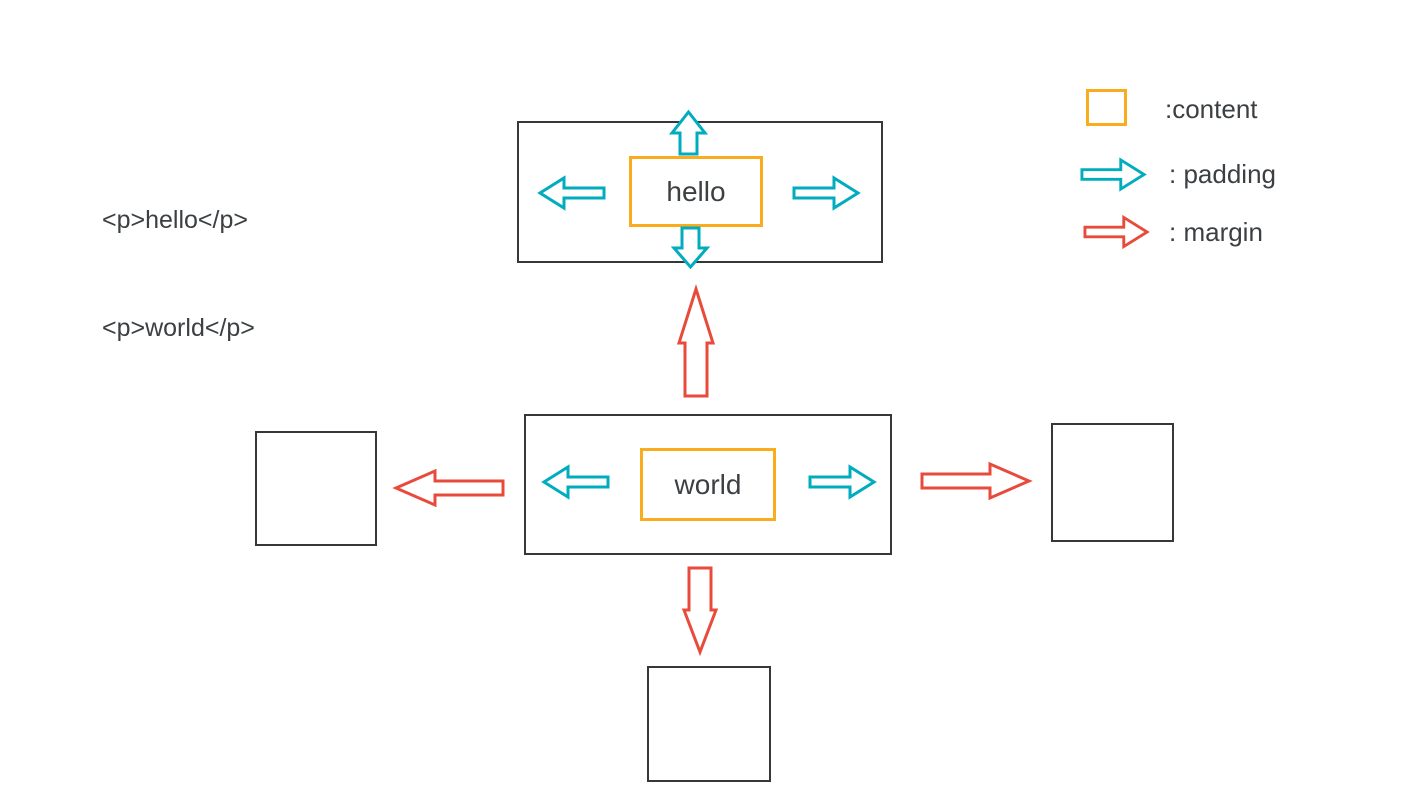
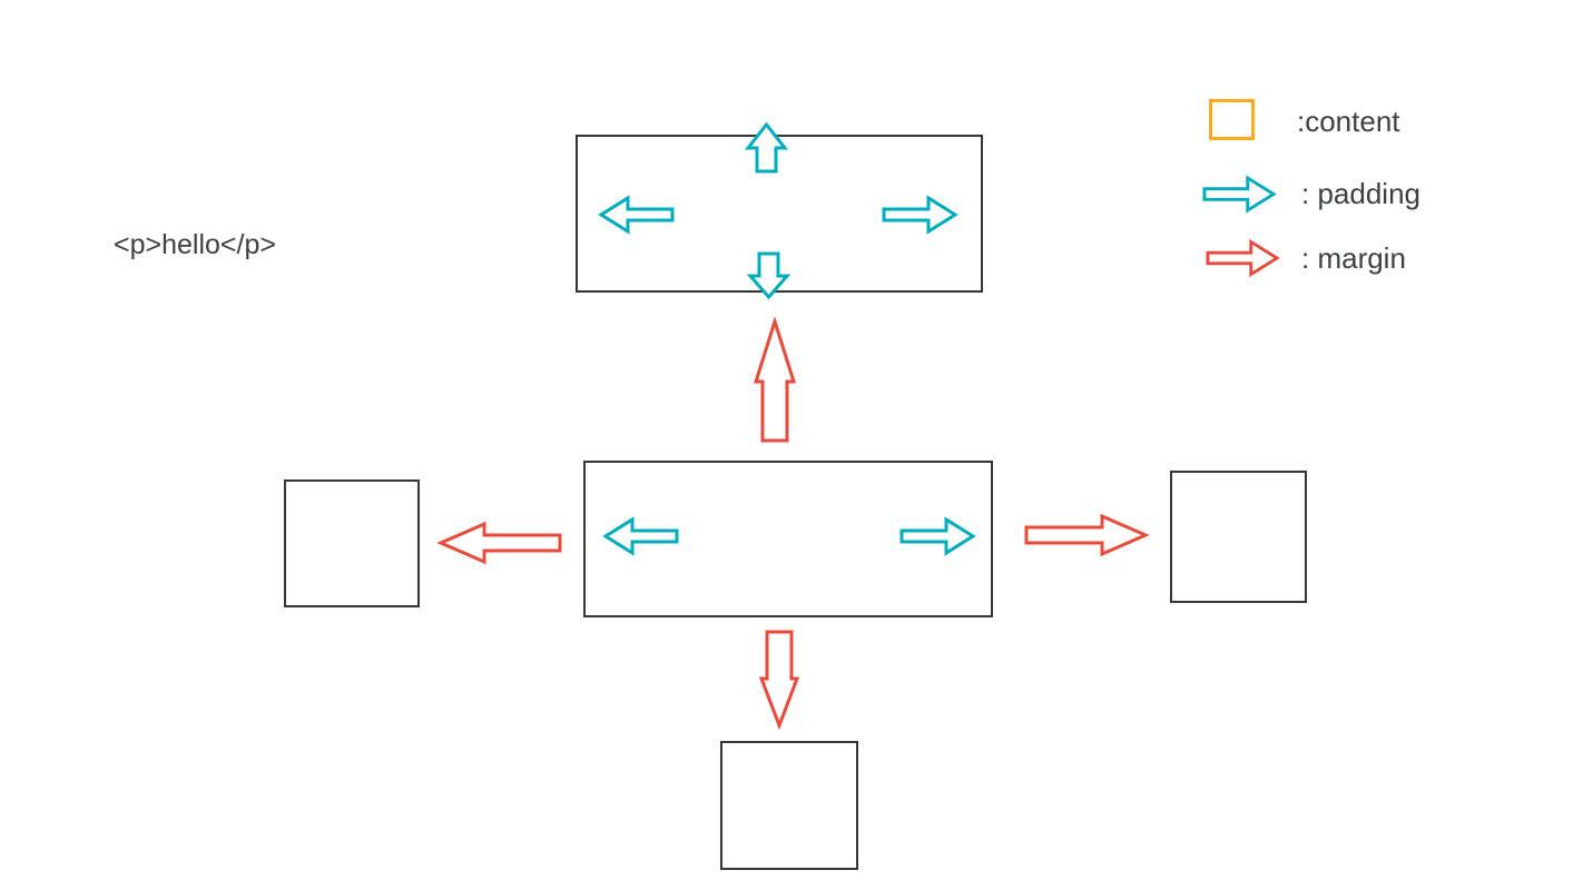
  <p>hello</p>
- <p>world</p>
- hello
- world
  :content
  : padding
  : margin
